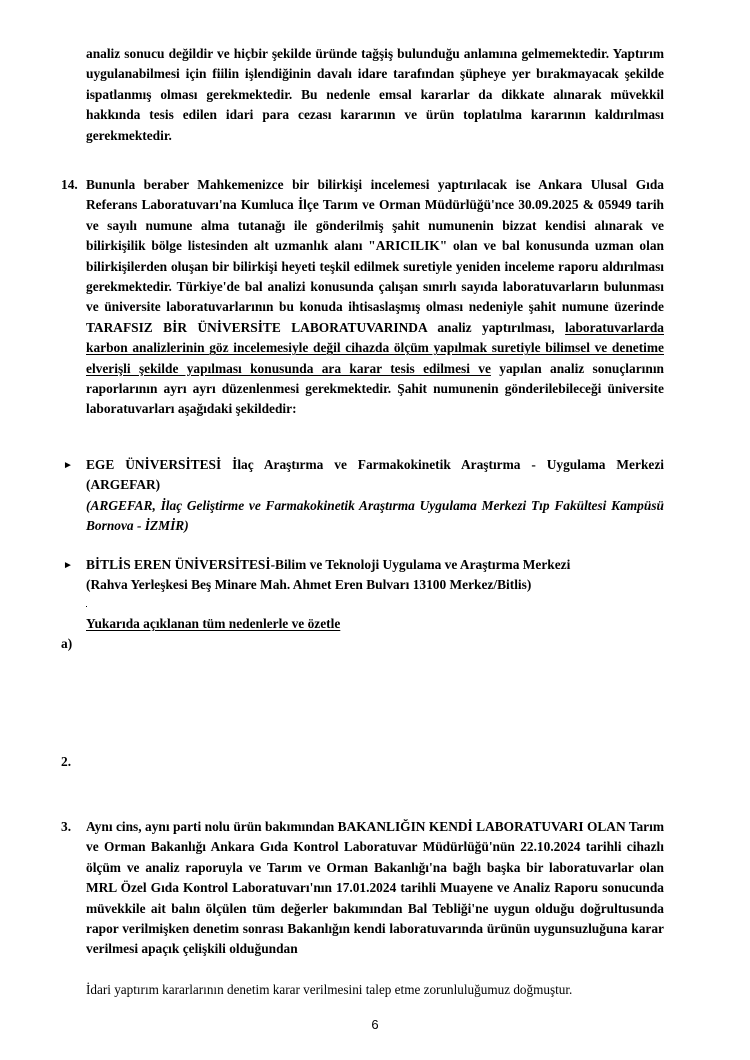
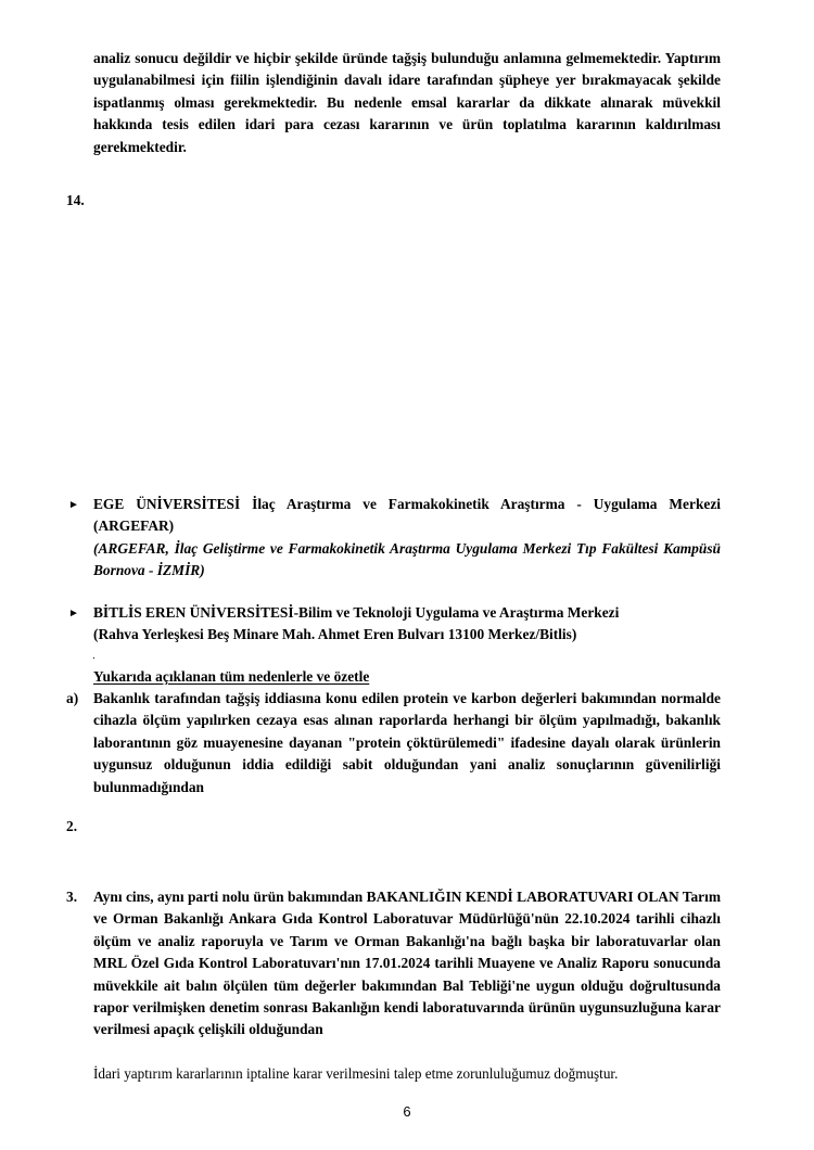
  analiz sonucu değildir ve hiçbir şekilde üründe tağşiş bulunduğu anlamına gelmemektedir. Yaptırım uygulanabilmesi için fiilin işlendiğinin davalı idare tarafından şüpheye yer bırakmayacak şekilde ispatlanmış olması gerekmektedir. Bu nedenle emsal kararlar da dikkate alınarak müvekkil hakkında tesis edilen idari para cezası kararının ve ürün toplatılma kararının kaldırılması gerekmektedir.
  14.
- Bununla beraber Mahkemenizce bir bilirkişi incelemesi yaptırılacak ise Ankara Ulusal Gıda Referans Laboratuvarı'na Kumluca İlçe Tarım ve Orman Müdürlüğü'nce 30.09.2025 & 05949 tarih ve sayılı numune alma tutanağı ile gönderilmiş şahit numunenin bizzat kendisi alınarak ve bilirkişilik bölge listesinden alt uzmanlık alanı "ARICILIK" olan ve bal konusunda uzman olan bilirkişilerden oluşan bir bilirkişi heyeti teşkil edilmek suretiyle yeniden inceleme raporu aldırılması gerekmektedir. Türkiye'de bal analizi konusunda çalışan sınırlı sayıda laboratuvarların bulunması ve üniversite laboratuvarlarının bu konuda ihtisaslaşmış olması nedeniyle şahit numune üzerinde TARAFSIZ BİR ÜNİVERSİTE LABORATUVARINDA analiz yaptırılması, laboratuvarlarda karbon analizlerinin göz incelemesiyle değil cihazda ölçüm yapılmak suretiyle bilimsel ve denetime elverişli şekilde yapılması konusunda ara karar tesis edilmesi ve yapılan analiz sonuçlarının raporlarının ayrı ayrı düzenlenmesi gerekmektedir. Şahit numunenin gönderilebileceği üniversite laboratuvarları aşağıdaki şekildedir:
  ►
  EGE ÜNİVERSİTESİ İlaç Araştırma ve Farmakokinetik Araştırma - Uygulama Merkezi (ARGEFAR)
  (ARGEFAR, İlaç Geliştirme ve Farmakokinetik Araştırma Uygulama Merkezi Tıp Fakültesi Kampüsü Bornova - İZMİR)
  ►
  BİTLİS EREN ÜNİVERSİTESİ-Bilim ve Teknoloji Uygulama ve Araştırma Merkezi
  (Rahva Yerleşkesi Beş Minare Mah. Ahmet Eren Bulvarı 13100 Merkez/Bitlis)
  Yukarıda açıklanan tüm nedenlerle ve özetle
  a)
+ Bakanlık tarafından tağşiş iddiasına konu edilen protein ve karbon değerleri bakımından normalde cihazla ölçüm yapılırken cezaya esas alınan raporlarda herhangi bir ölçüm yapılmadığı, bakanlık laborantının göz muayenesine dayanan "protein çöktürülemedi" ifadesine dayalı olarak ürünlerin uygunsuz olduğunun iddia edildiği sabit olduğundan yani analiz sonuçlarının güvenilirliği bulunmadığından
  2.
  3.
  Aynı cins, aynı parti nolu ürün bakımından BAKANLIĞIN KENDİ LABORATUVARI OLAN Tarım ve Orman Bakanlığı Ankara Gıda Kontrol Laboratuvar Müdürlüğü'nün 22.10.2024 tarihli cihazlı ölçüm ve analiz raporuyla ve Tarım ve Orman Bakanlığı'na bağlı başka bir laboratuvarlar olan MRL Özel Gıda Kontrol Laboratuvarı'nın 17.01.2024 tarihli Muayene ve Analiz Raporu sonucunda müvekkile ait balın ölçülen tüm değerler bakımından Bal Tebliği'ne uygun olduğu doğrultusunda rapor verilmişken denetim sonrası Bakanlığın kendi laboratuvarında ürünün uygunsuzluğuna karar verilmesi apaçık çelişkili olduğundan
- İdari yaptırım kararlarının denetim karar verilmesini talep etme zorunluluğumuz doğmuştur.
+ İdari yaptırım kararlarının iptaline karar verilmesini talep etme zorunluluğumuz doğmuştur.
  6
